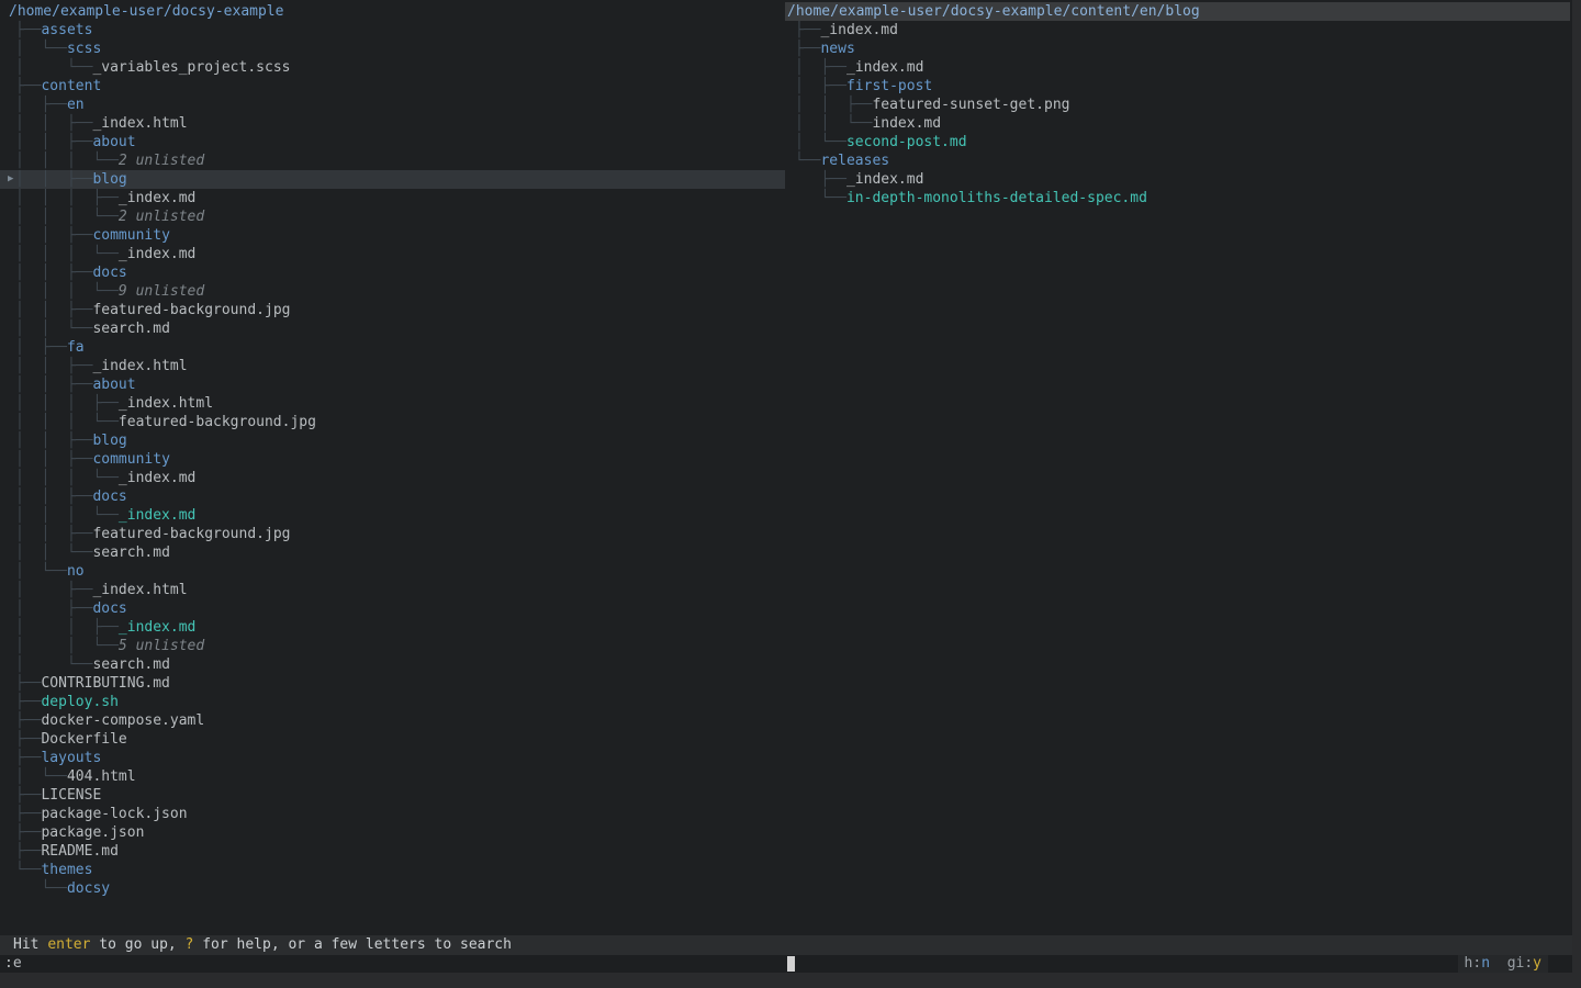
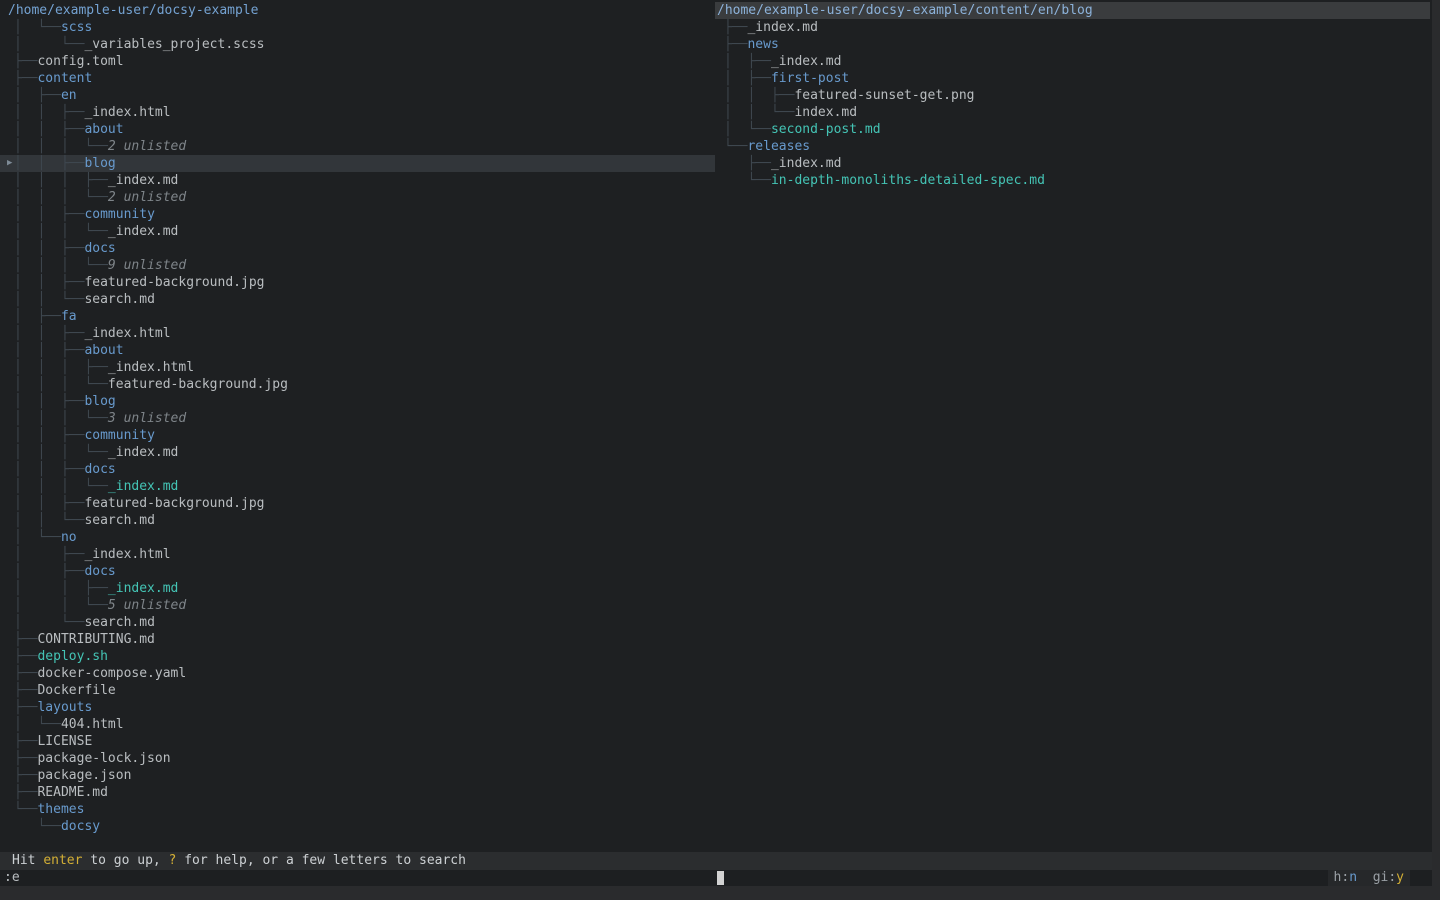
  /home/example-user/docsy-example
- ├──assets
  │ └──scss
  │ └──_variables_project.scss
+ ├──config.toml
  ├──content
  │ ├──en
  │ │ ├──_index.html
  │ │ ├──about
  │ │ │ └──2 unlisted
  ▶
  │ │ │ ├──_index.md
  │ │ │ └──2 unlisted
  │ │ ├──community
  │ │ │ └──_index.md
  │ │ ├──docs
  │ │ │ └──9 unlisted
  │ │ ├──featured-background.jpg
  │ │ └──search.md
  │ ├──fa
  │ │ ├──_index.html
  │ │ ├──about
  │ │ │ ├──_index.html
  │ │ │ └──featured-background.jpg
  │ │ ├──blog
+ │ │ │ └──3 unlisted
  │ │ ├──community
  │ │ │ └──_index.md
  │ │ ├──docs
  │ │ │ └──_index.md
  │ │ ├──featured-background.jpg
  │ │ └──search.md
  │ └──no
  │ ├──_index.html
  │ ├──docs
  │ │ ├──_index.md
  │ │ └──5 unlisted
  │ └──search.md
  ├──CONTRIBUTING.md
  ├──deploy.sh
  ├──docker-compose.yaml
  ├──Dockerfile
  ├──layouts
  │ └──404.html
  ├──LICENSE
  ├──package-lock.json
  ├──package.json
  ├──README.md
  └──themes
  └──docsy
  /home/example-user/docsy-example/content/en/blog
  ├──_index.md
  ├──news
  │ ├──_index.md
  │ ├──first-post
  │ │ ├──featured-sunset-get.png
  │ │ └──index.md
  │ └──second-post.md
  └──releases
  ├──_index.md
  └──in-depth-monoliths-detailed-spec.md
  Hit enter to go up, ? for help, or a few letters to search
  :e
  h:n gi:y
